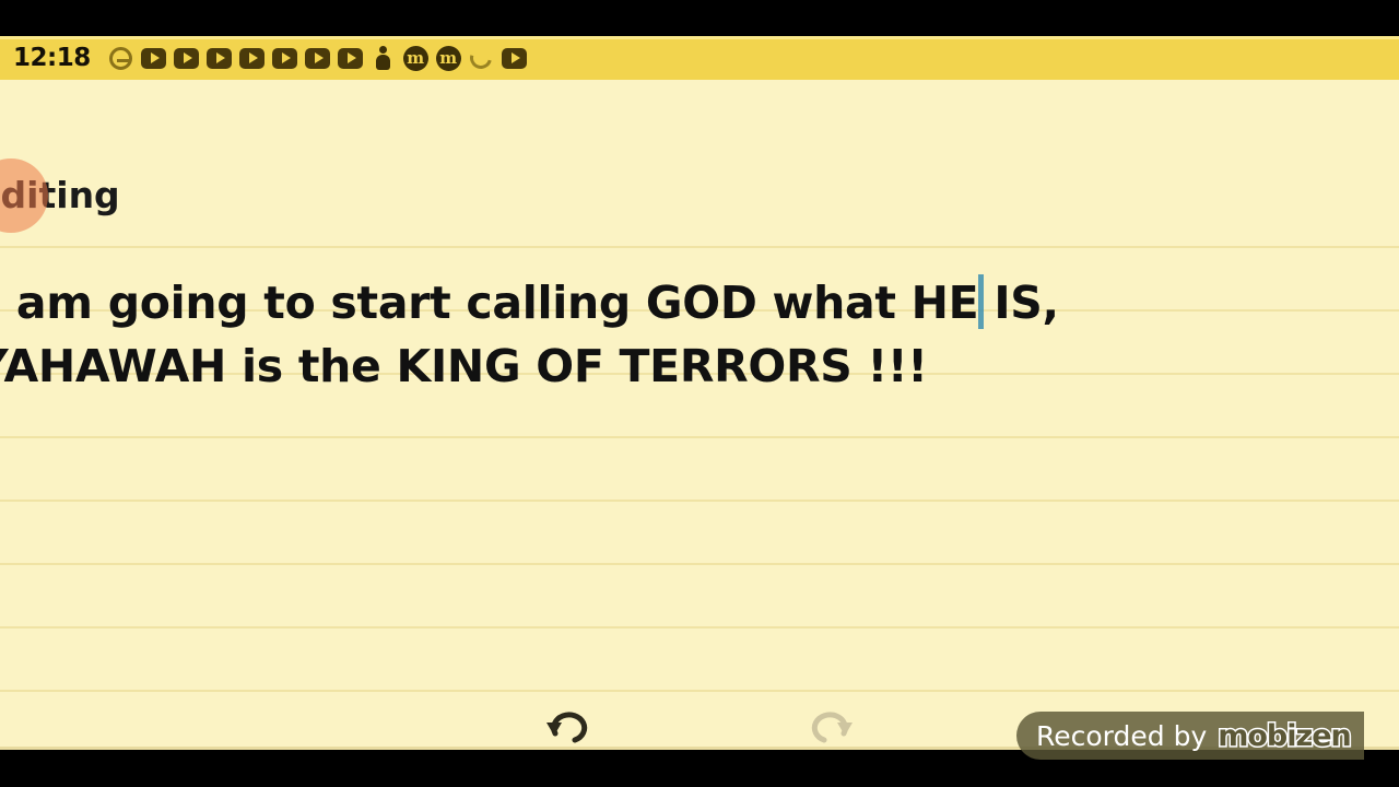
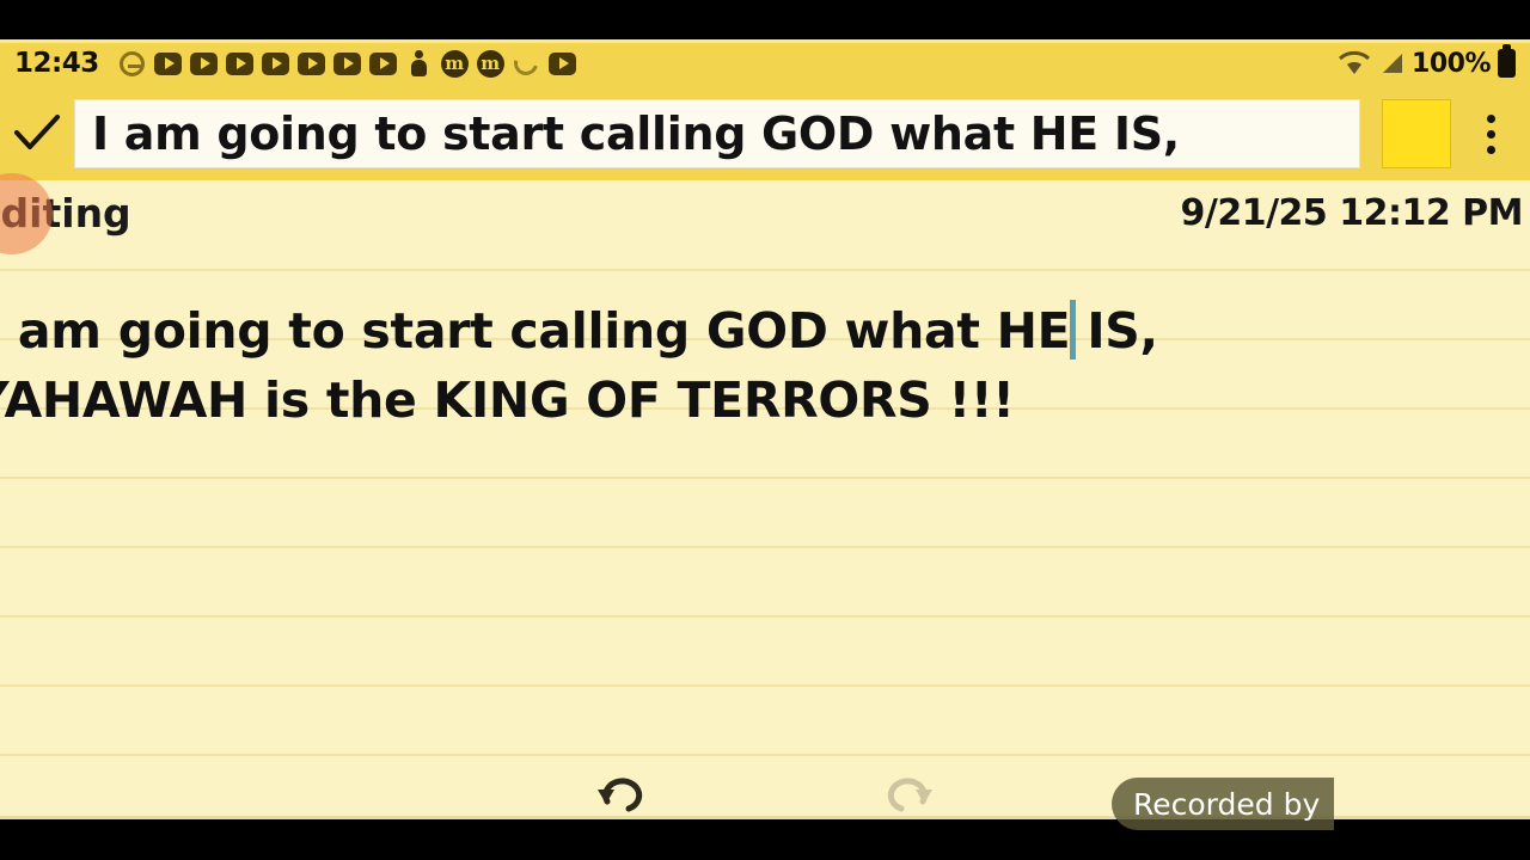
- 12:18
+ 12:43
  m
  m
+ 100%
+ I am going to start calling GOD what HE IS,
  diting
+ 9/21/25 12:12 PM
  am going to start calling GOD what HE IS,
  AHAWAH is the KING OF TERRORS !!!
  Recorded by
- mobizen
